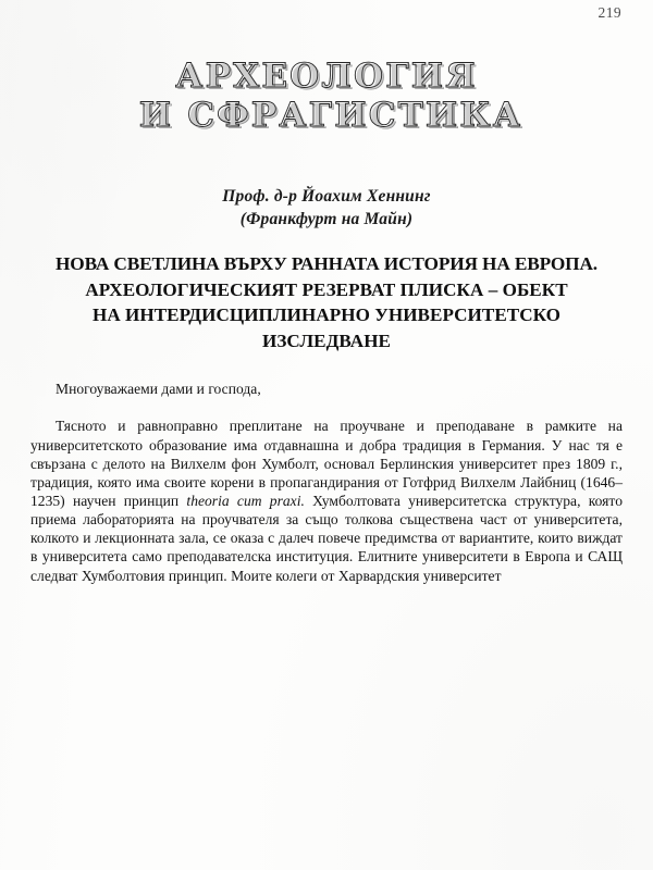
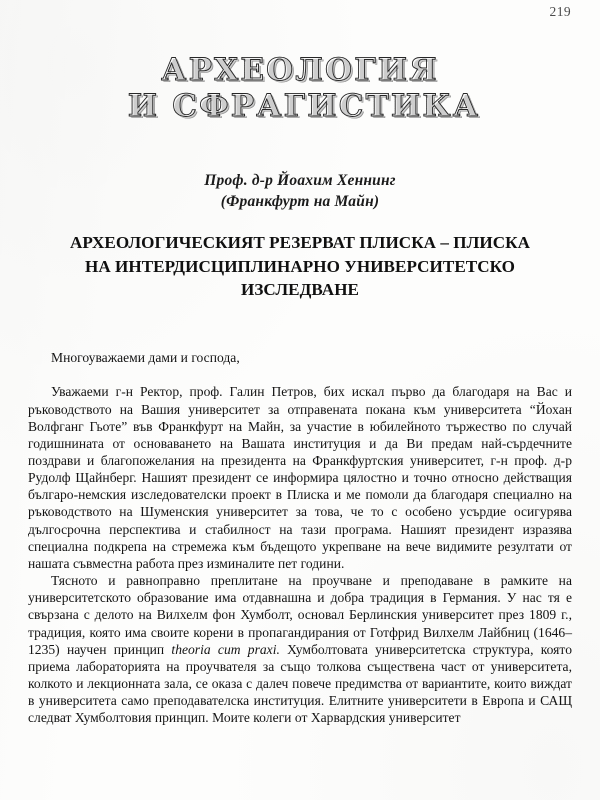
  219
  АРХЕОЛОГИЯ
  И СФРАГИСТИКА
  Проф. д-р Йоахим Хеннинг
  (Франкфурт на Майн)
- НОВА СВЕТЛИНА ВЪРХУ РАННАТА ИСТОРИЯ НА ЕВРОПА.
- АРХЕОЛОГИЧЕСКИЯТ РЕЗЕРВАТ ПЛИСКА – ОБЕКТ
+ АРХЕОЛОГИЧЕСКИЯТ РЕЗЕРВАТ ПЛИСКА – ПЛИСКА
  НА ИНТЕРДИСЦИПЛИНАРНО УНИВЕРСИТЕТСКО
  ИЗСЛЕДВАНЕ
  Многоуважаеми дами и господа,
+ Уважаеми г-н Ректор, проф. Галин Петров, бих искал първо да благодаря на Вас и ръководството на Вашия университет за отправената покана към университета “Йохан Волфганг Гьоте” във Франкфурт на Майн, за участие в юбилейното тържество по случай годишнината от основаването на Вашата институция и да Ви предам най-сърдечните поздрави и благопожелания на президента на Франкфуртския университет, г-н проф. д-р Рудолф Щайнберг. Нашият президент се информира цялостно и точно относно действащия българо-немския изследователски проект в Плиска и ме помоли да благодаря специално на ръководството на Шуменския университет за това, че то с особено усърдие осигурява дългосрочна перспектива и стабилност на тази програма. Нашият президент изразява специална подкрепа на стремежа към бъдещото укрепване на вече видимите резултати от нашата съвместна работа през изминалите пет години.
  Тясното и равноправно преплитане на проучване и преподаване в рамките на университетското образование има отдавнашна и добра традиция в Германия. У нас тя е свързана с делото на Вилхелм фон Хумболт, основал Берлинския университет през 1809 г., традиция, която има своите корени в пропагандирания от Готфрид Вилхелм Лайбниц (1646–1235) научен принцип theoria cum praxi. Хумболтовата университетска структура, която приема лабораторията на проучвателя за също толкова съществена част от университета, колкото и лекционната зала, се оказа с далеч повече предимства от вариантите, които виждат в университета само преподавателска институция. Елитните университети в Европа и САЩ следват Хумболтовия принцип. Моите колеги от Харвардския университет
